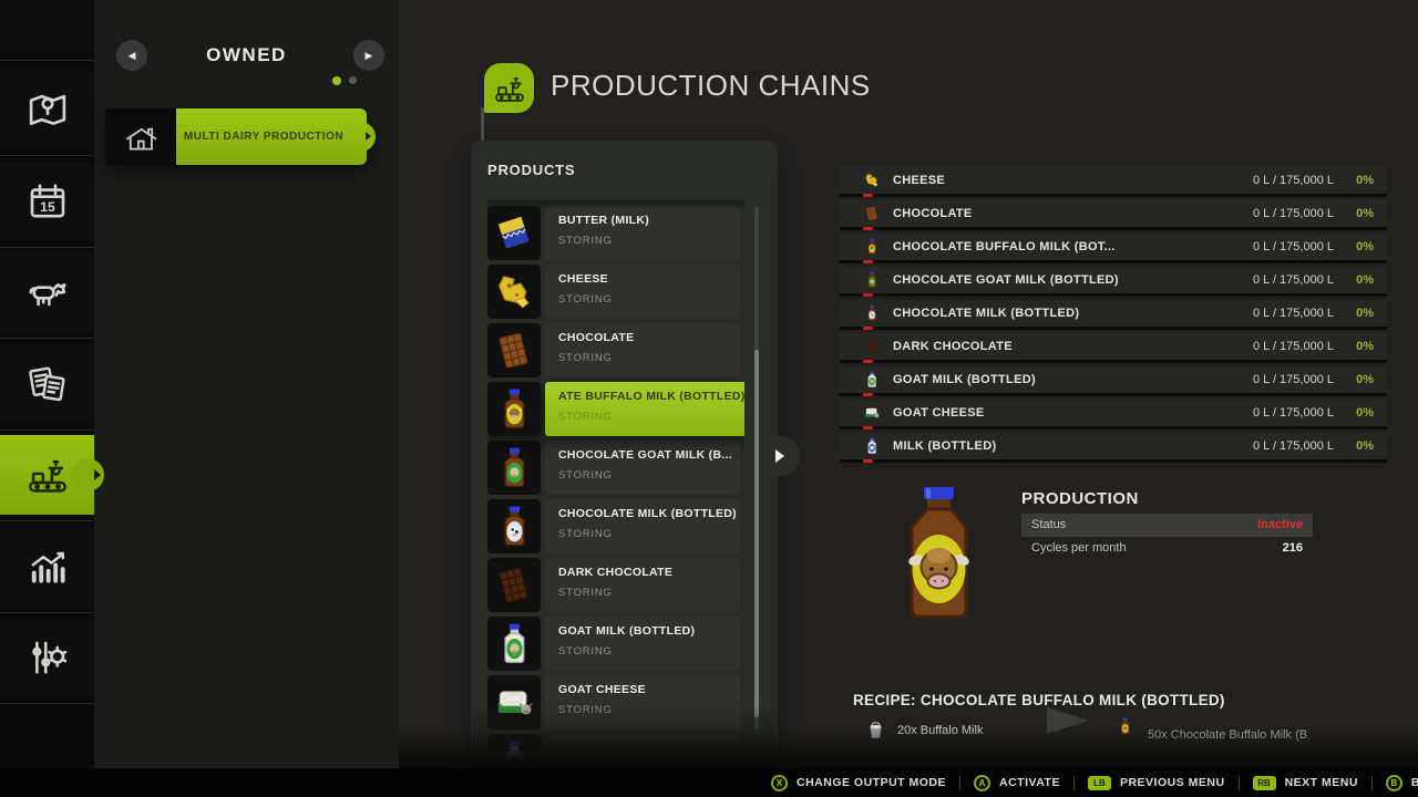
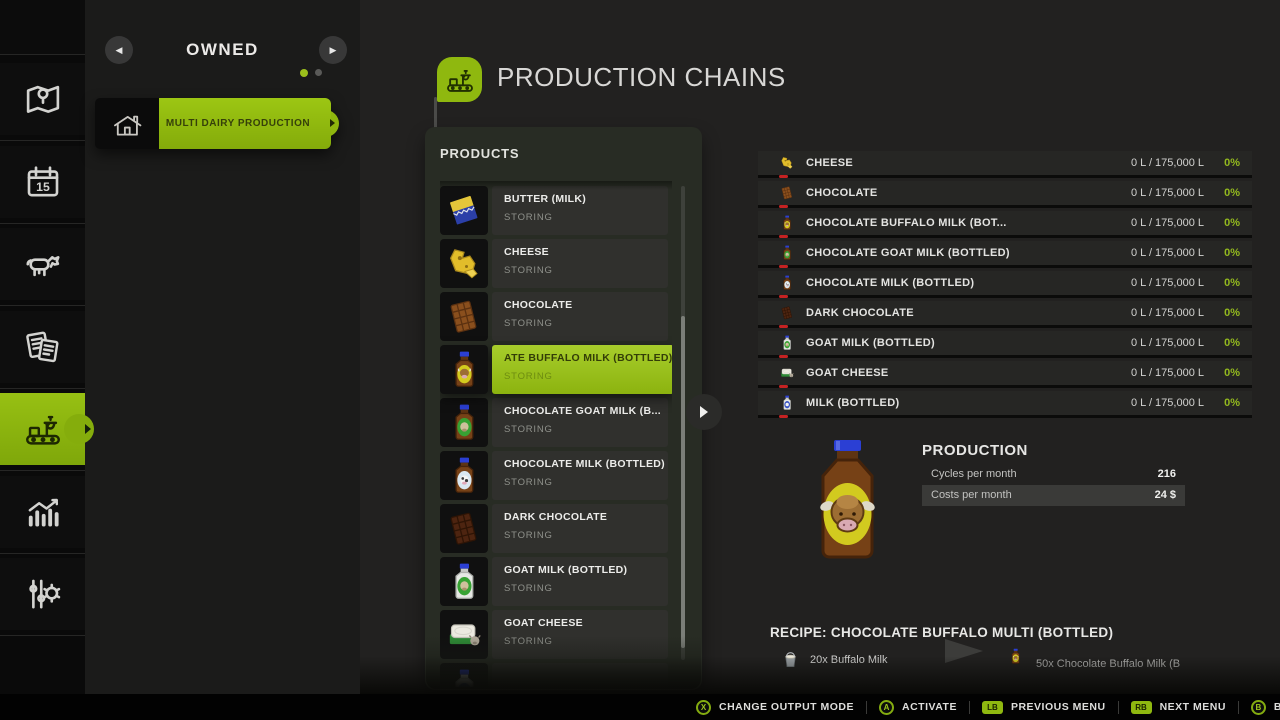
  ◀
  OWNED
  ▶
  MULTI DAIRY PRODUCTION
  PRODUCTION CHAINS
  PRODUCTS
  BUTTER (MILK)
  STORING
  CHEESE
  STORING
  CHOCOLATE
  STORING
  ATE BUFFALO MILK (BOTTLED)
  STORING
  CHOCOLATE GOAT MILK (B...
  STORING
  CHOCOLATE MILK (BOTTLED)
  STORING
  DARK CHOCOLATE
  STORING
  GOAT MILK (BOTTLED)
  STORING
  GOAT CHEESE
  CHEESE
  0 L / 175,000 L
  0%
  CHOCOLATE
  0 L / 175,000 L
  0%
  CHOCOLATE BUFFALO MILK (BOT...
  0 L / 175,000 L
  0%
  CHOCOLATE GOAT MILK (BOTTLED)
  0 L / 175,000 L
  0%
  CHOCOLATE MILK (BOTTLED)
  0 L / 175,000 L
  0%
  DARK CHOCOLATE
  0 L / 175,000 L
  0%
  GOAT MILK (BOTTLED)
  0 L / 175,000 L
  0%
  GOAT CHEESE
  0 L / 175,000 L
  0%
  MILK (BOTTLED)
  0 L / 175,000 L
  0%
  PRODUCTION
- Status
- Inactive
  Cycles per month
  216
+ Costs per month
+ 24 $
- RECIPE: CHOCOLATE BUFFALO MILK (BOTTLED)
+ RECIPE: CHOCOLATE BUFFALO MULTI (BOTTLED)
  X
  CHANGE OUTPUT MODE
  A
  ACTIVATE
  LB
  PREVIOUS MENU
  RB
  NEXT MENU
  B
  B
